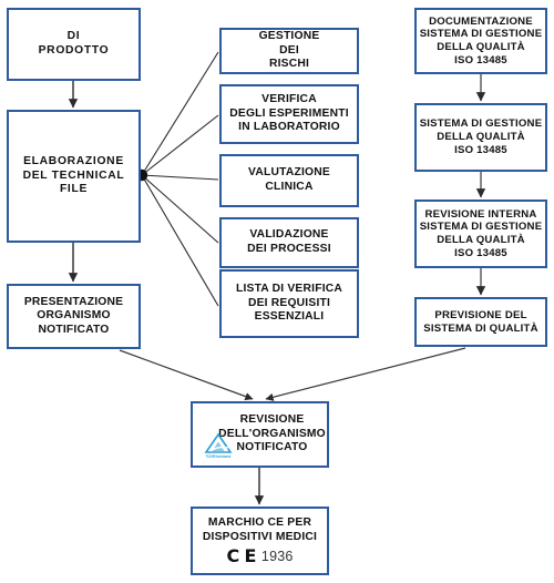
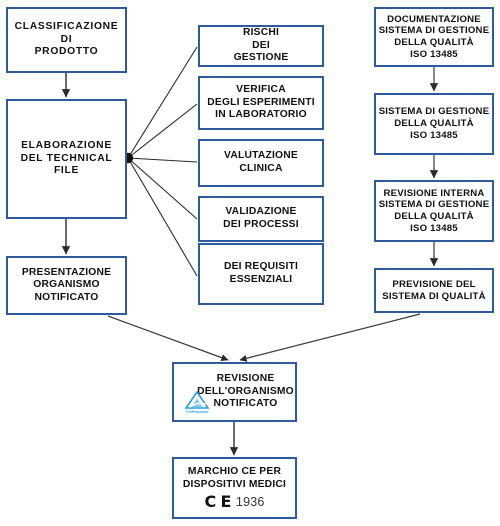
+ CLASSIFICAZIONE
  DI
  PRODOTTO
  ELABORAZIONE
  DEL TECHNICAL
  FILE
  PRESENTAZIONE
  ORGANISMO
  NOTIFICATO
- GESTIONE
+ RISCHI
  DEI
- RISCHI
+ GESTIONE
  VERIFICA
  DEGLI ESPERIMENTI
  IN LABORATORIO
  VALUTAZIONE
  CLINICA
  VALIDAZIONE
  DEI PROCESSI
- LISTA DI VERIFICA
  DEI REQUISITI
  ESSENZIALI
  DOCUMENTAZIONE
  SISTEMA DI GESTIONE
  DELLA QUALITÀ
  ISO 13485
  SISTEMA DI GESTIONE
  DELLA QUALITÀ
  ISO 13485
  REVISIONE INTERNA
  SISTEMA DI GESTIONE
  DELLA QUALITÀ
  ISO 13485
  PREVISIONE DEL
  SISTEMA DI QUALITÀ
  REVISIONE
  DELL'ORGANISMO
  NOTIFICATO
  MARCHIO CE PER
  DISPOSITIVI MEDICI
  C E
  1936
